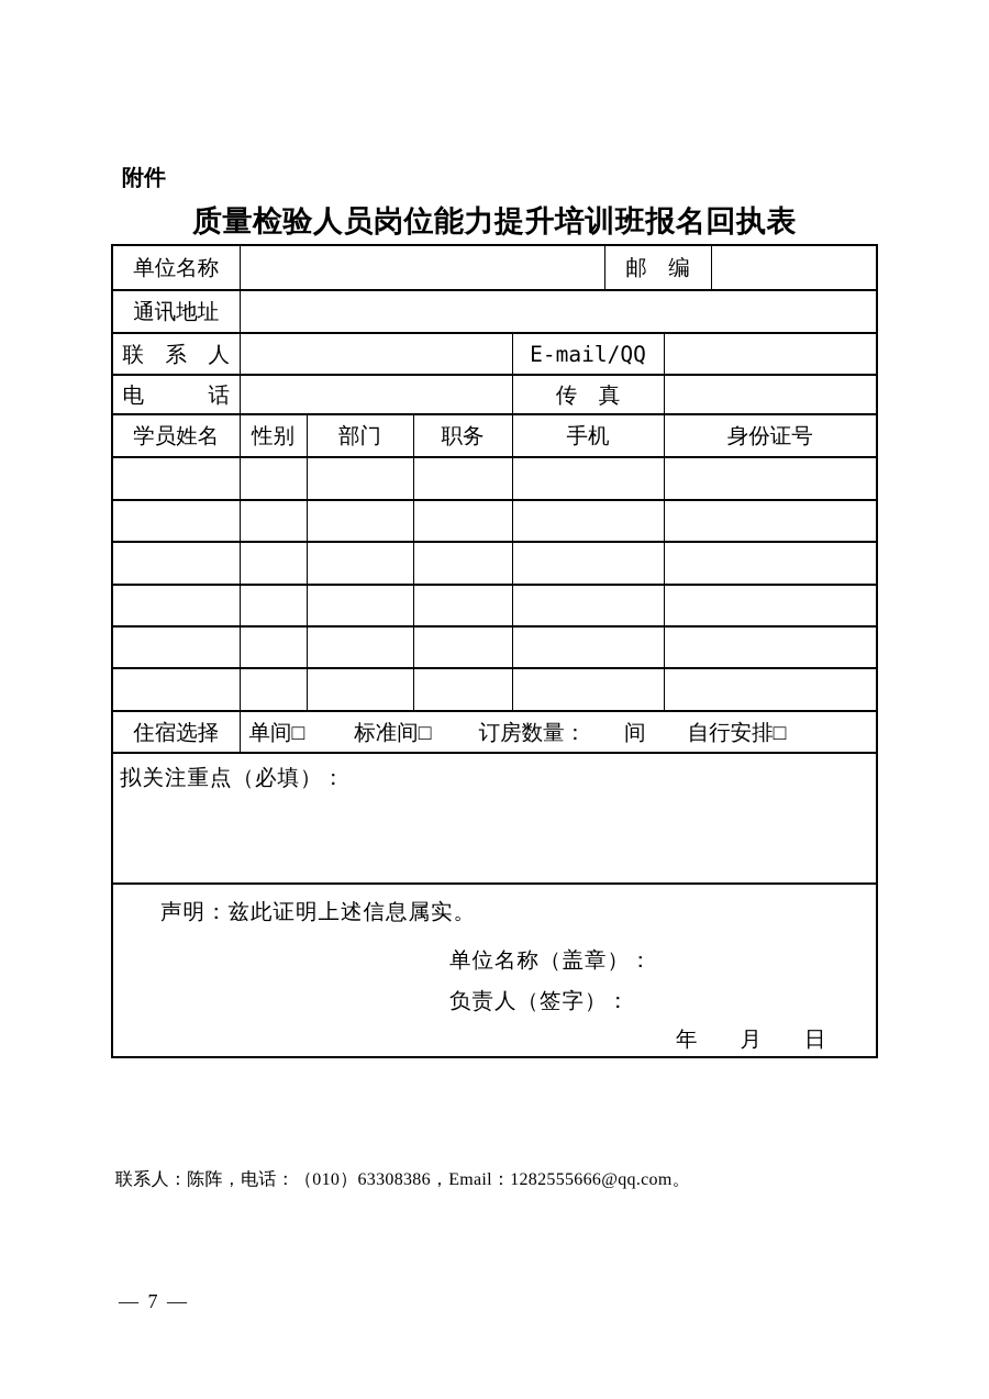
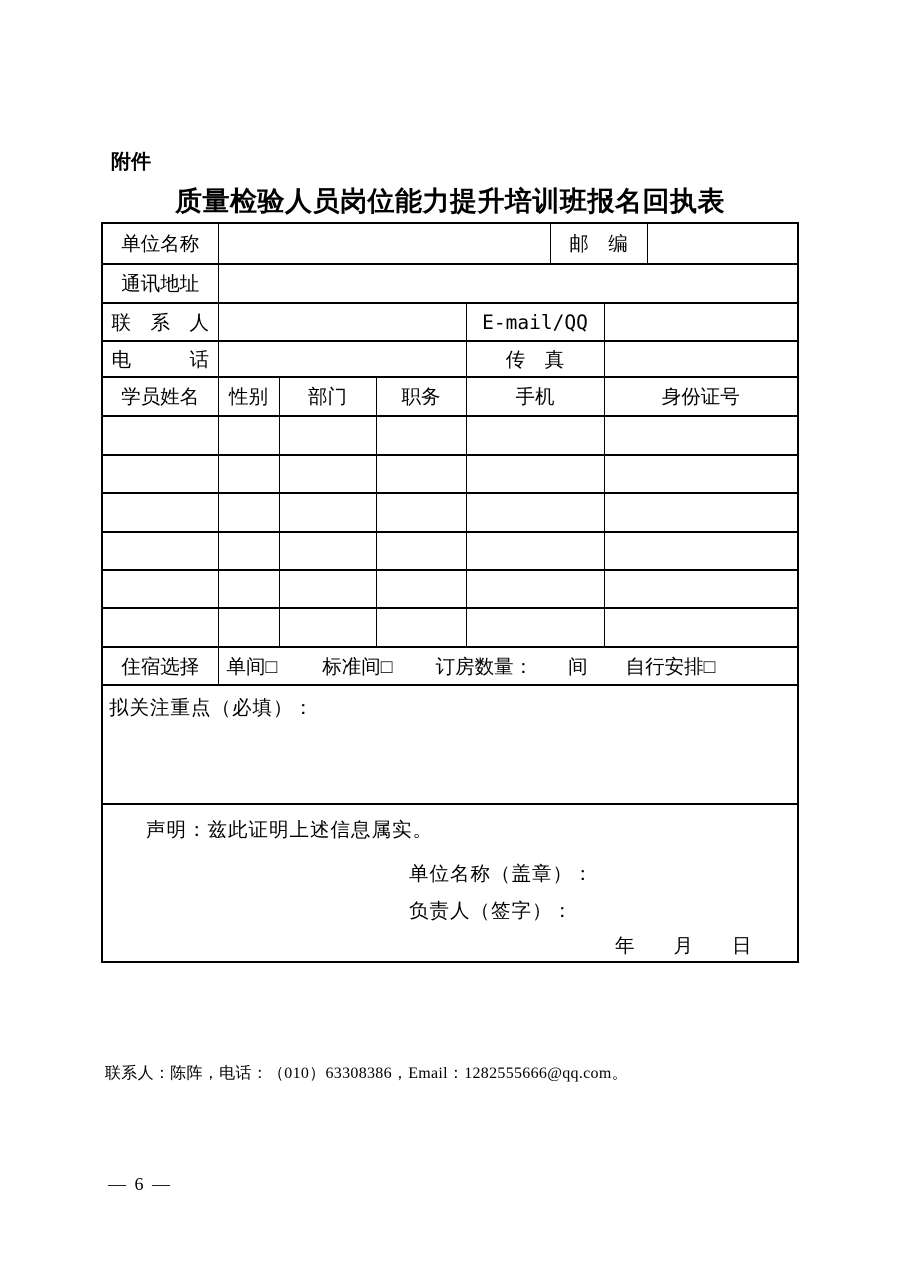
  附件
  质量检验人员岗位能力提升培训班报名回执表
  单位名称		邮 编
  通讯地址
  联 系 人		E-mail/QQ
  电 话		传 真
  学员姓名	性别	部门	职务	手机	身份证号
  住宿选择	单间□ 标准间□ 订房数量： 间 自行安排□
  拟关注重点（必填）：
  声明：兹此证明上述信息属实。 单位名称（盖章）： 负责人（签字）： 年 月 日
  联系人：陈阵，电话：（010）63308386，Email：1282555666@qq.com。
- — 7 —
+ — 6 —
